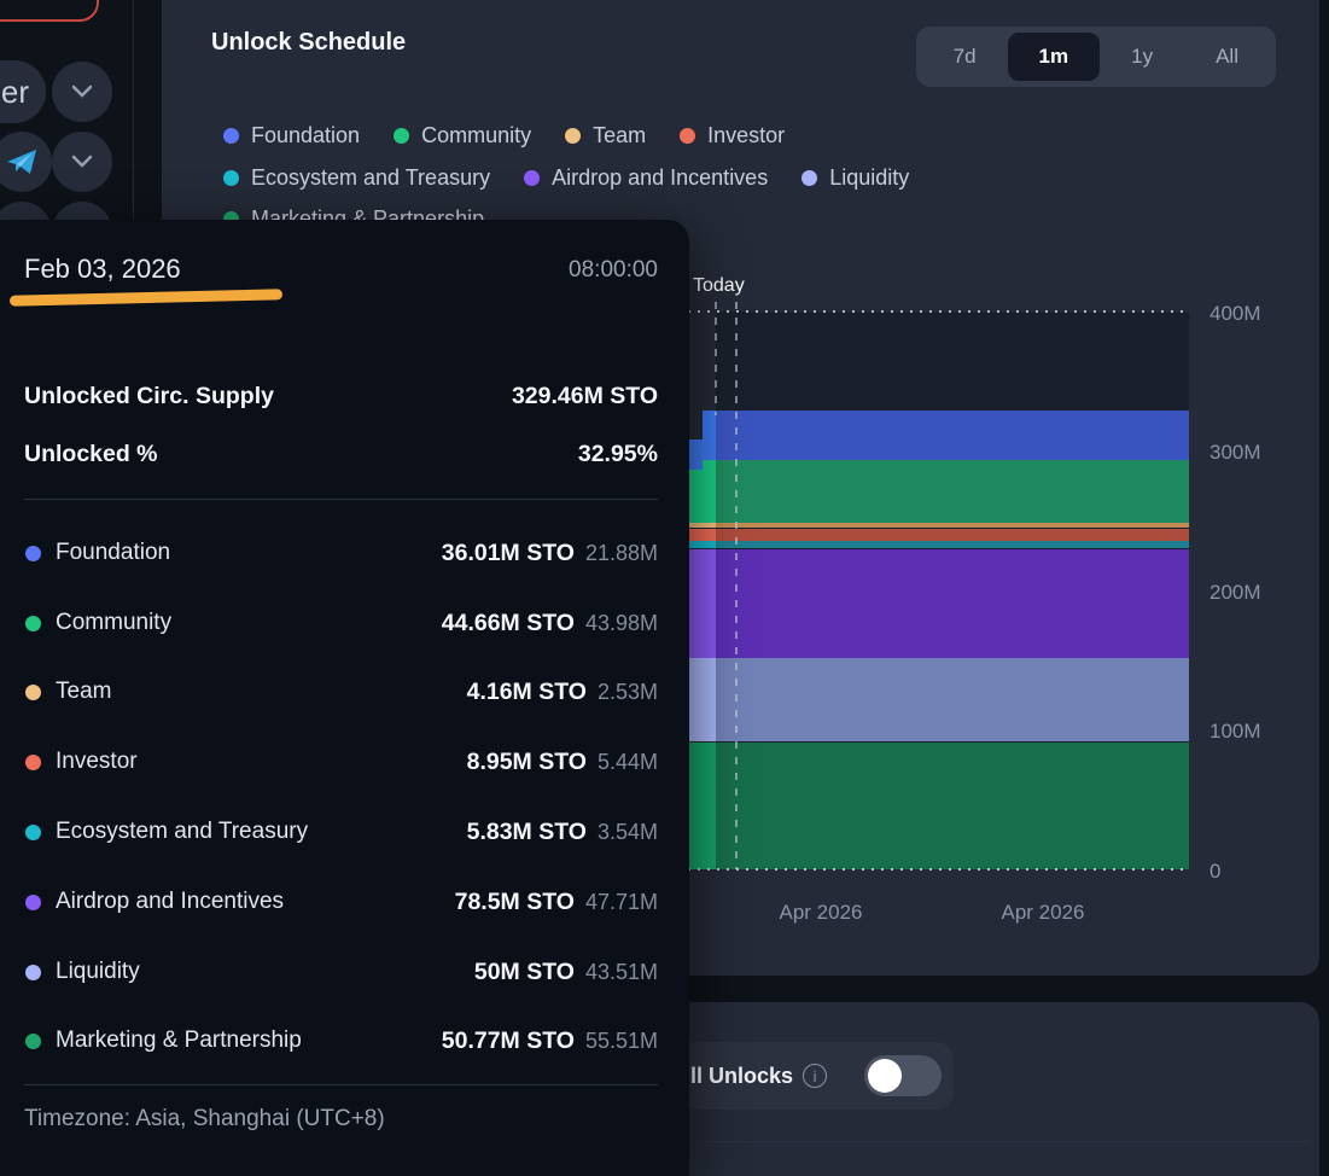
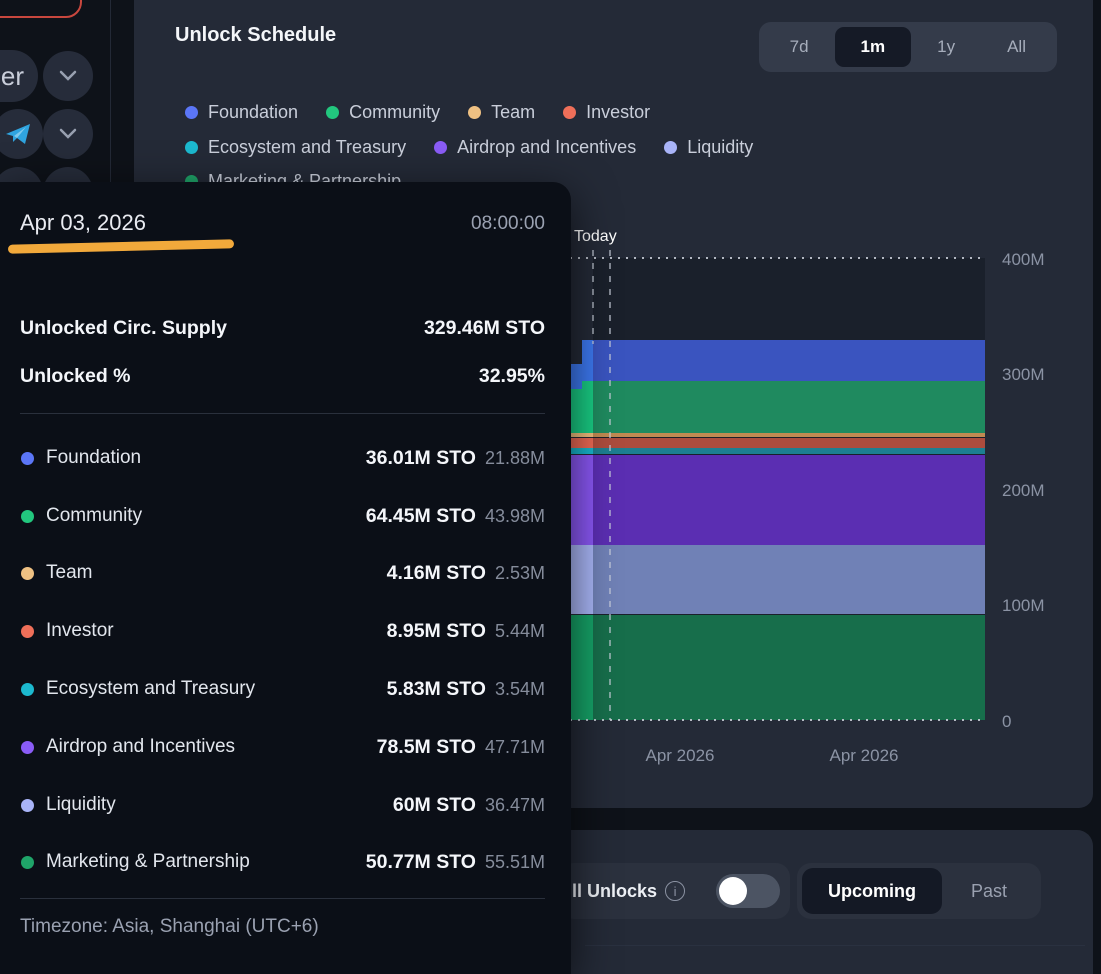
  er
  Unlock Schedule
  7d
  1m
  1y
  All
  Foundation
  Community
  Team
  Investor
  Ecosystem and Treasury
  Airdrop and Incentives
  Liquidity
  Marketing & Partnership
  Today
  400M
  300M
  200M
  100M
  0
  Apr 2026
  Apr 2026
  ll Unlocks
  i
+ Upcoming
+ Past
- Feb 03, 2026
+ Apr 03, 2026
  08:00:00
  Unlocked Circ. Supply
  329.46M STO
  Unlocked %
  32.95%
  Foundation
  36.01M STO
  21.88M
  Community
- 44.66M STO
+ 64.45M STO
  43.98M
  Team
  4.16M STO
  2.53M
  Investor
  8.95M STO
  5.44M
  Ecosystem and Treasury
  5.83M STO
  3.54M
  Airdrop and Incentives
  78.5M STO
  47.71M
  Liquidity
- 50M STO
+ 60M STO
- 43.51M
+ 36.47M
  Marketing & Partnership
  50.77M STO
  55.51M
- Timezone: Asia, Shanghai (UTC+8)
+ Timezone: Asia, Shanghai (UTC+6)
